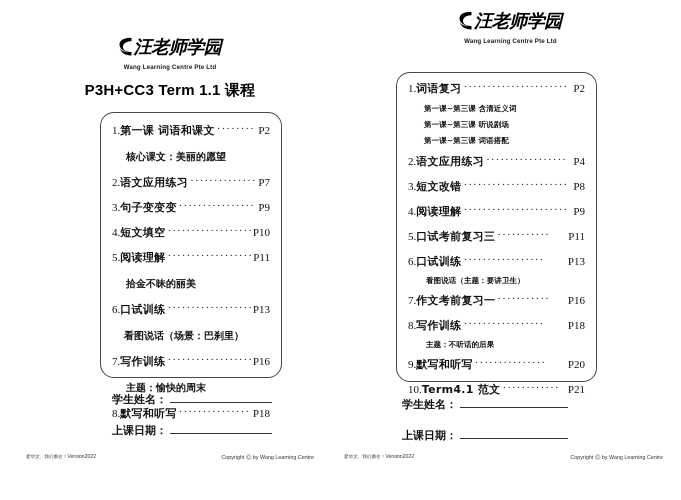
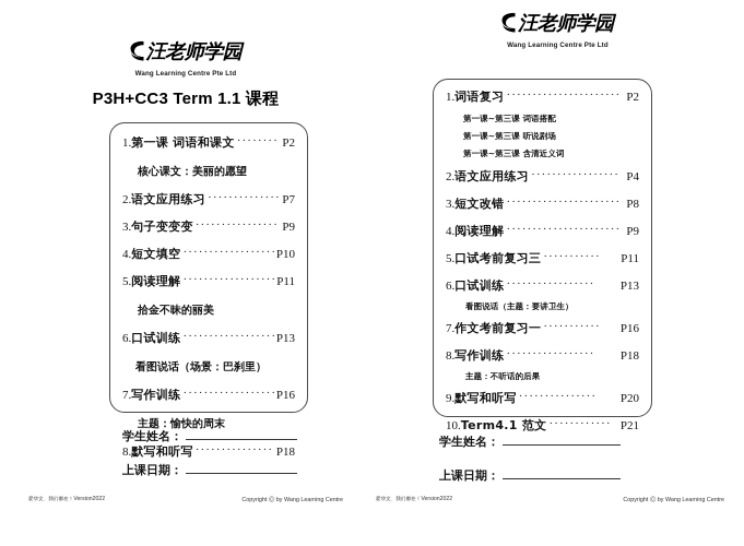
  汪老师学园
  P3H+CC3 Term 1.1 课程
  1.
  第一课 词语和课文
  ········
  P2
  核心课文：美丽的愿望
  2.
  语文应用练习
  ··············
  P7
  3.
  句子变变变
  ················
  P9
  4.
  短文填空
  ··················
  P10
  5.
  阅读理解
  ··················
  P11
  拾金不昧的丽美
  6.
  口试训练
  ··················
  P13
  看图说话（场景：巴刹里）
  7.
  写作训练
  ··················
  P16
  主题：愉快的周末
  8.
  默写和听写
  ···············
  P18
  学生姓名：
  上课日期：
  汪老师学园
  1.
  词语复习
  ······················
  P2
- 第一课~第三课 含清近义词
+ 第一课~第三课 词语搭配
  第一课~第三课 听说剧场
- 第一课~第三课 词语搭配
+ 第一课~第三课 含清近义词
  2.
  语文应用练习
  ·················
  P4
  3.
  短文改错
  ······················
  P8
  4.
  阅读理解
  ······················
  P9
  5.
  口试考前复习三
  ···········
  P11
  6.
  口试训练
  ·················
  P13
  看图说话（主题：要讲卫生）
  7.
  作文考前复习一
  ···········
  P16
  8.
  写作训练
  ·················
  P18
  主题：不听话的后果
  9.
  默写和听写
  ···············
  P20
  10.
  Term4.1 范文
  ············
  P21
  学生姓名：
  上课日期：
